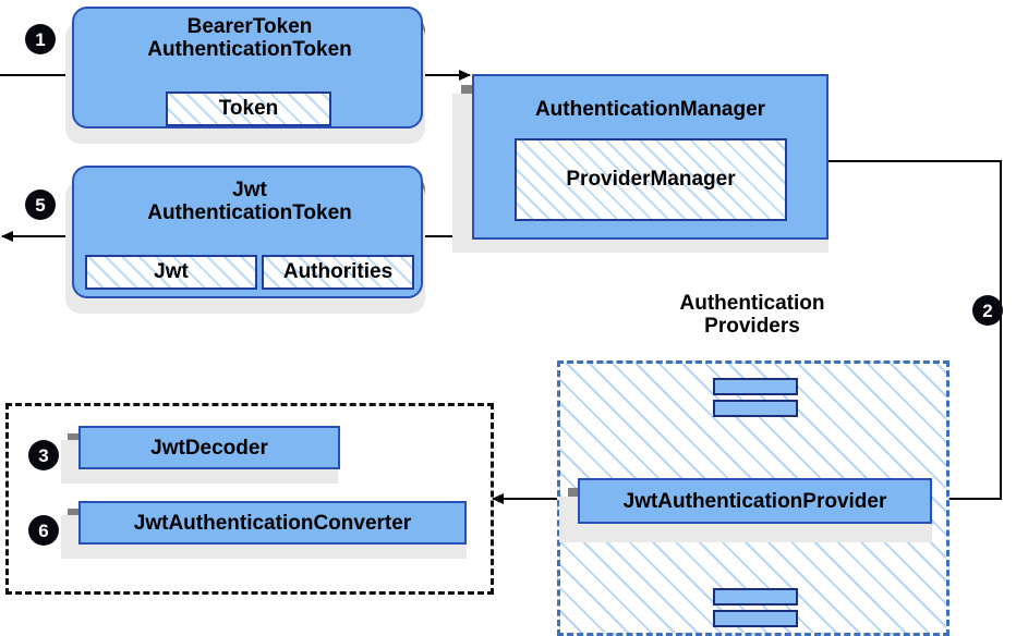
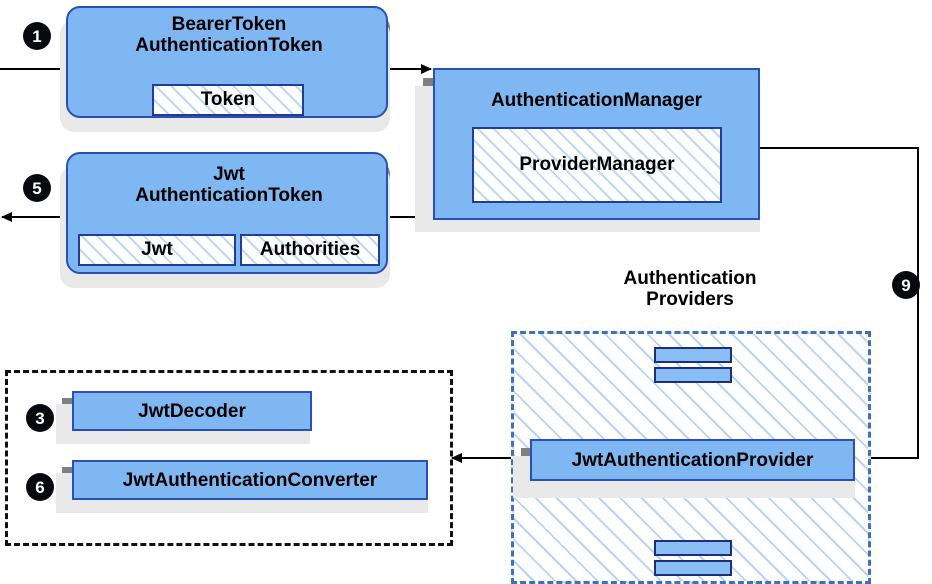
  1
- 2
+ 9
  3
  6
  5
  BearerToken
  AuthenticationToken
  Token
  Jwt
  AuthenticationToken
  Jwt
  Authorities
  AuthenticationManager
  ProviderManager
  Authentication
  Providers
  JwtAuthenticationProvider
  JwtDecoder
  JwtAuthenticationConverter
